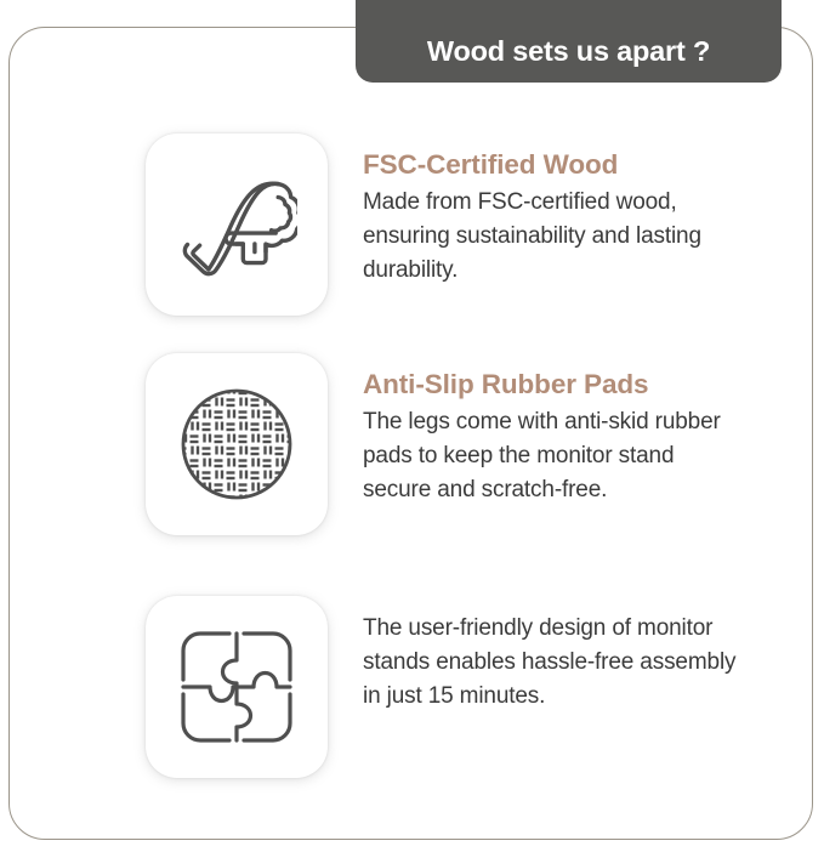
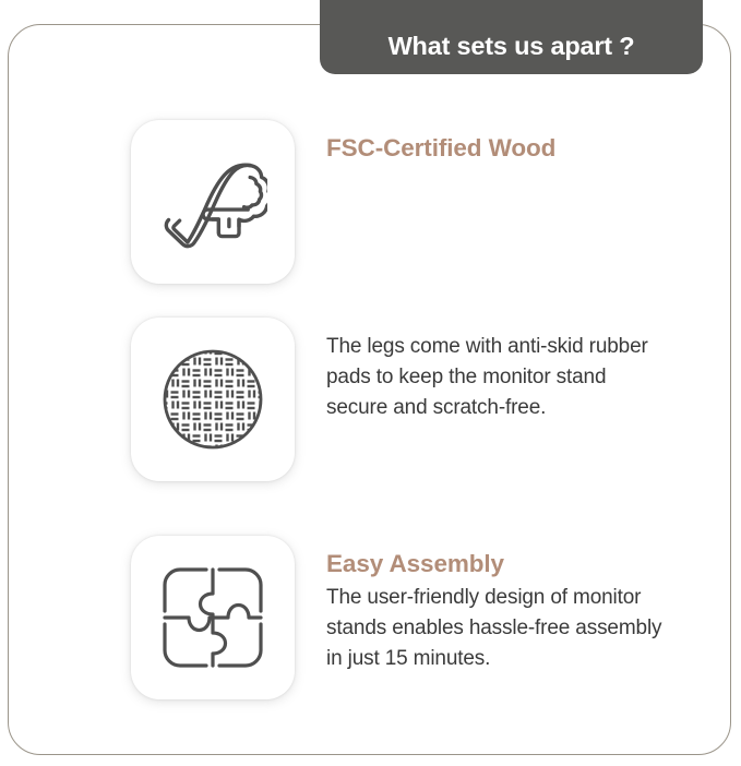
- Wood sets us apart ?
+ What sets us apart ?
  FSC-Certified Wood
- Made from FSC-certified wood, ensuring sustainability and lasting durability.
- Anti-Slip Rubber Pads
  The legs come with anti-skid rubber pads to keep the monitor stand secure and scratch-free.
+ Easy Assembly
  The user-friendly design of monitor stands enables hassle-free assembly in just 15 minutes.
